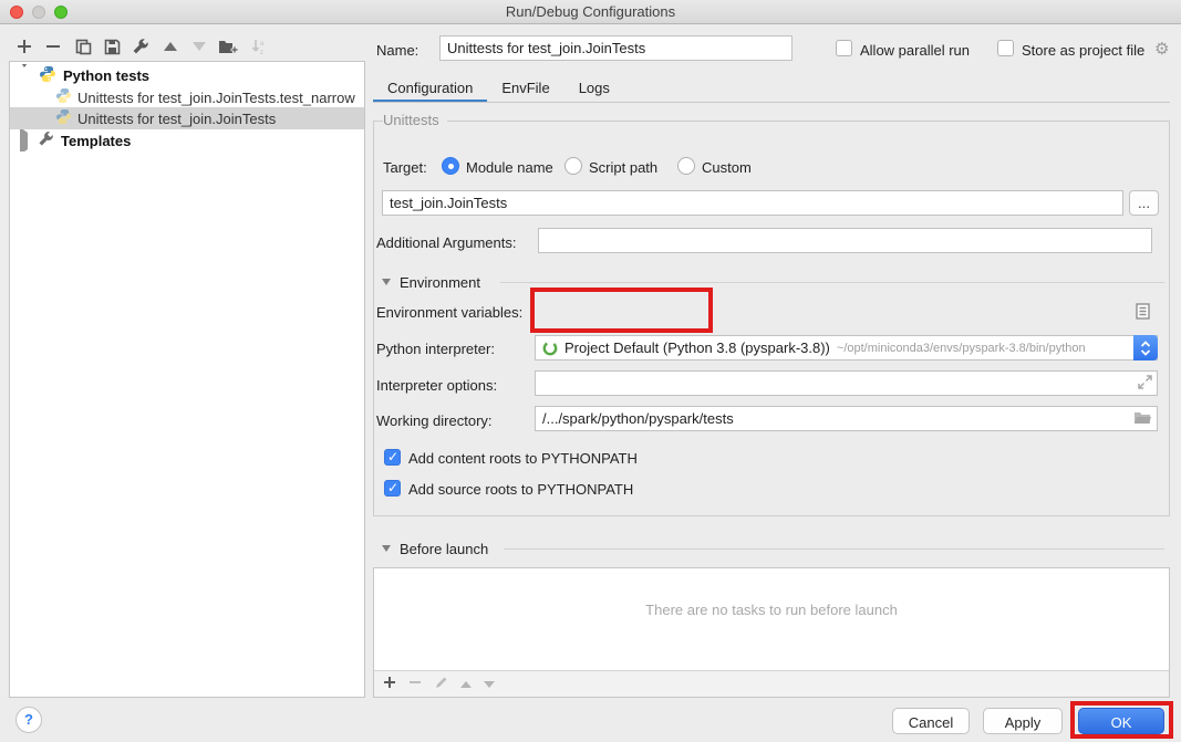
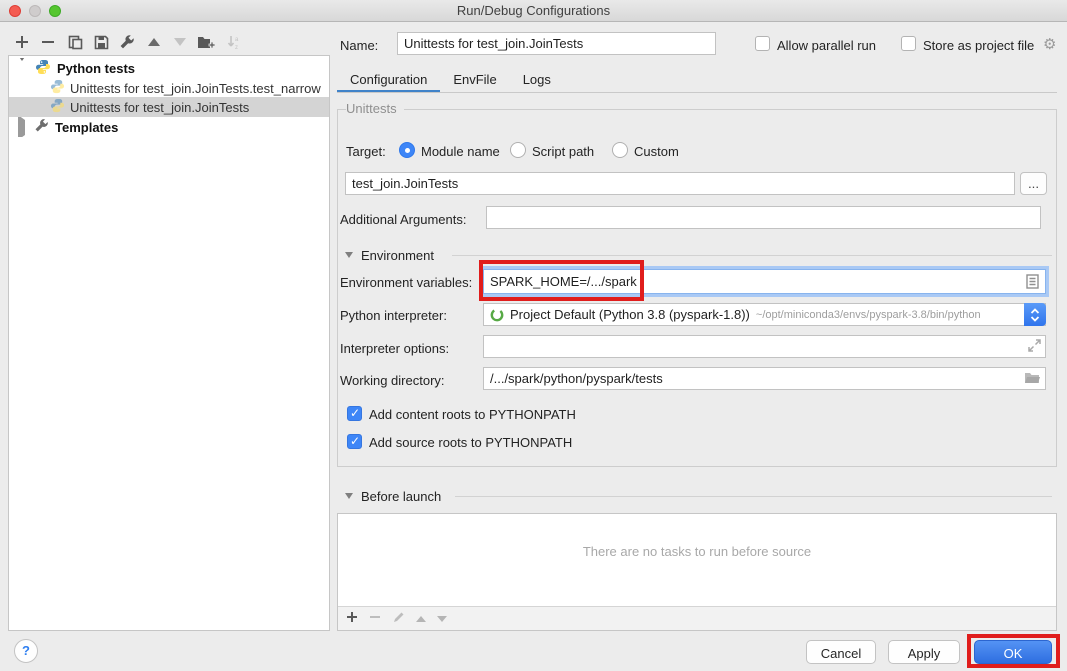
  Run/Debug Configurations
  Python tests
  Unittests for test_join.JoinTests.test_narrow
  Unittests for test_join.JoinTests
  Templates
  Name:
  Unittests for test_join.JoinTests
  Allow parallel run
  Store as project file
  ⚙
  Configuration
  EnvFile
  Logs
  Unittests
  Target:
  Module name
  Script path
  Custom
  test_join.JoinTests
  ...
  Additional Arguments:
  Environment
  Environment variables:
+ SPARK_HOME=/.../spark
  Python interpreter:
- Project Default (Python 3.8 (pyspark-3.8))
+ Project Default (Python 3.8 (pyspark-1.8))
  ~/opt/miniconda3/envs/pyspark-3.8/bin/python
  Interpreter options:
  Working directory:
  /.../spark/python/pyspark/tests
  Add content roots to PYTHONPATH
  Add source roots to PYTHONPATH
  Before launch
- There are no tasks to run before launch
+ There are no tasks to run before source
  ?
  Cancel
  Apply
  OK
